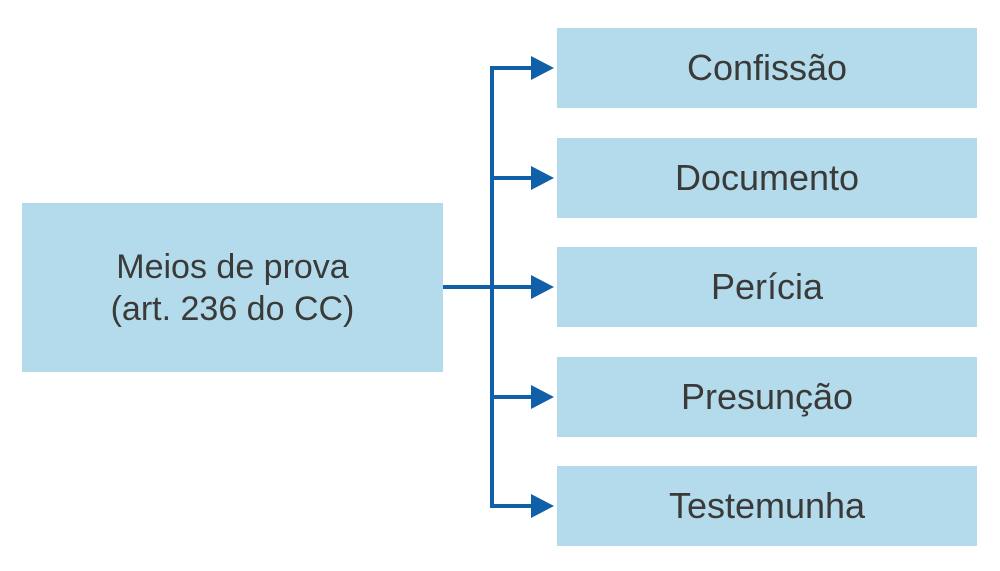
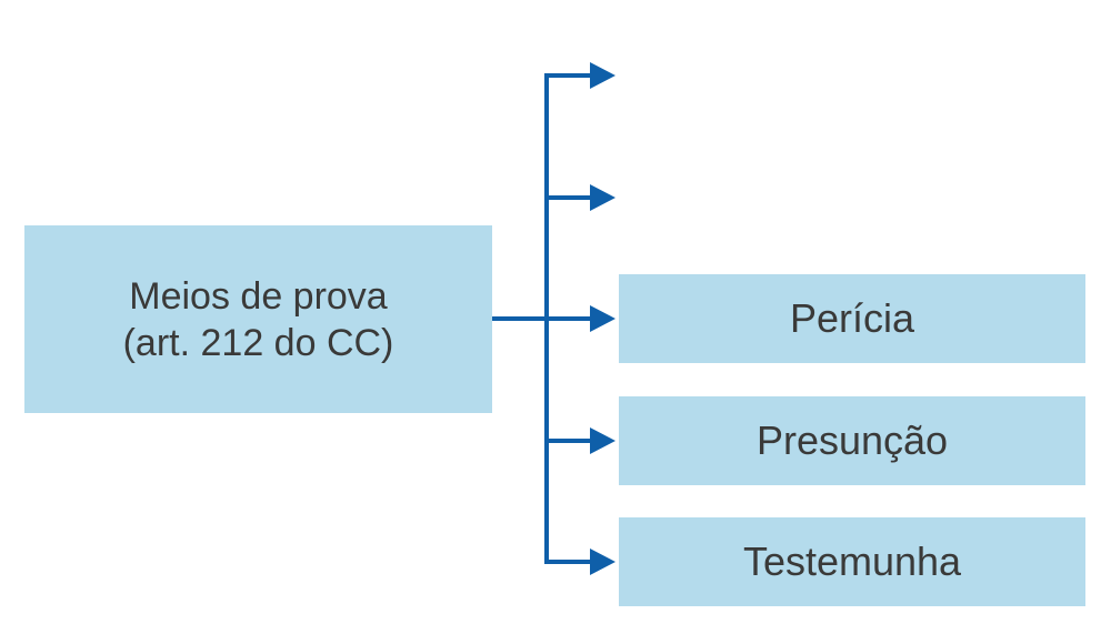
  Meios de prova
- (art. 236 do CC)
+ (art. 212 do CC)
- Confissão
- Documento
  Perícia
  Presunção
  Testemunha
